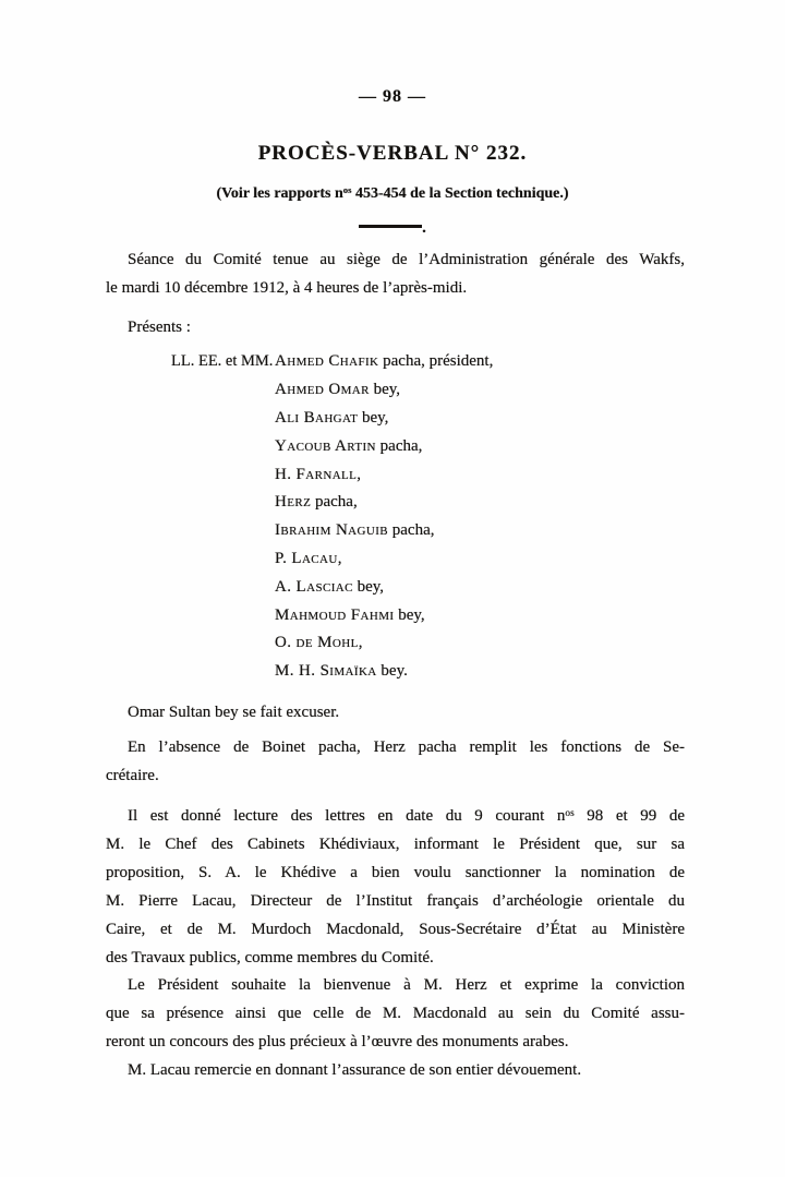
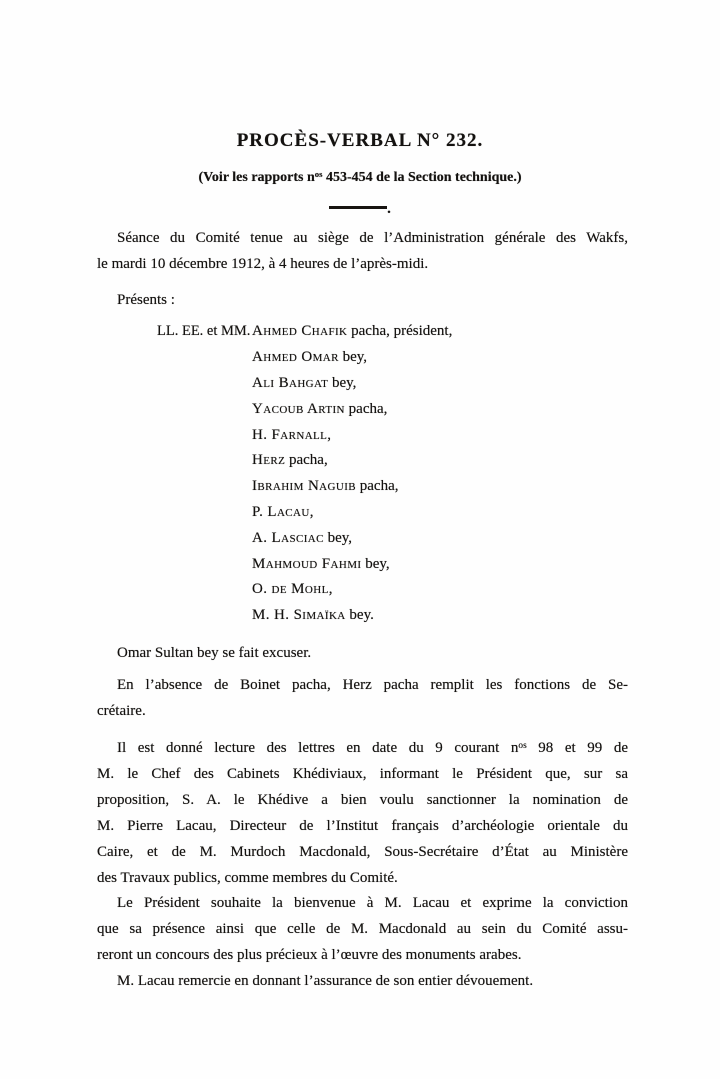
- — 98 —
  PROCÈS-VERBAL N° 232.
  (Voir les rapports nos 453-454 de la Section technique.)
  .
  Séance du Comité tenue au siège de l’Administration générale des Wakfs,
  le mardi 10 décembre 1912, à 4 heures de l’après-midi.
  Présents :
  LL. EE. et MM.
  Ahmed Chafik pacha, président,
  Ahmed Omar bey,
  Ali Bahgat bey,
  Yacoub Artin pacha,
  H. Farnall,
  Herz pacha,
  Ibrahim Naguib pacha,
  P. Lacau,
  A. Lasciac bey,
  Mahmoud Fahmi bey,
  O. de Mohl,
  M. H. Simaïka bey.
  Omar Sultan bey se fait excuser.
  En l’absence de Boinet pacha, Herz pacha remplit les fonctions de Se-
  crétaire.
  Il est donné lecture des lettres en date du 9 courant nos 98 et 99 de
  M. le Chef des Cabinets Khédiviaux, informant le Président que, sur sa
  proposition, S. A. le Khédive a bien voulu sanctionner la nomination de
  M. Pierre Lacau, Directeur de l’Institut français d’archéologie orientale du
  Caire, et de M. Murdoch Macdonald, Sous-Secrétaire d’État au Ministère
  des Travaux publics, comme membres du Comité.
- Le Président souhaite la bienvenue à M. Herz et exprime la conviction
+ Le Président souhaite la bienvenue à M. Lacau et exprime la conviction
  que sa présence ainsi que celle de M. Macdonald au sein du Comité assu-
  reront un concours des plus précieux à l’œuvre des monuments arabes.
  M. Lacau remercie en donnant l’assurance de son entier dévouement.
